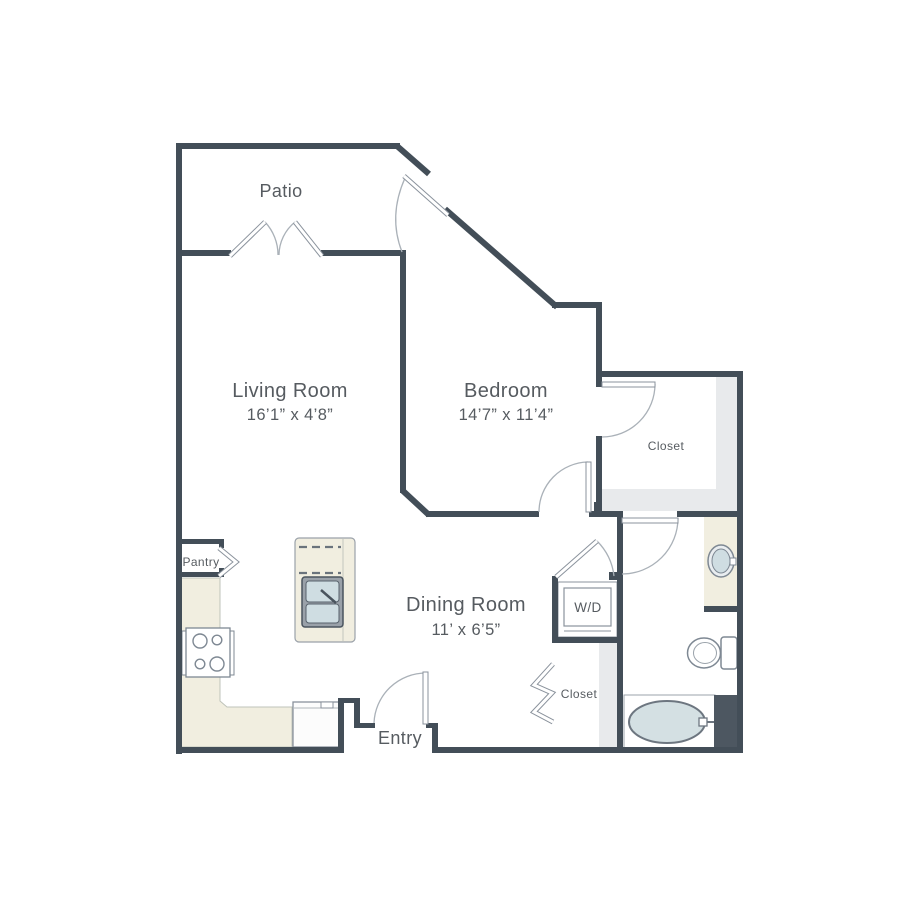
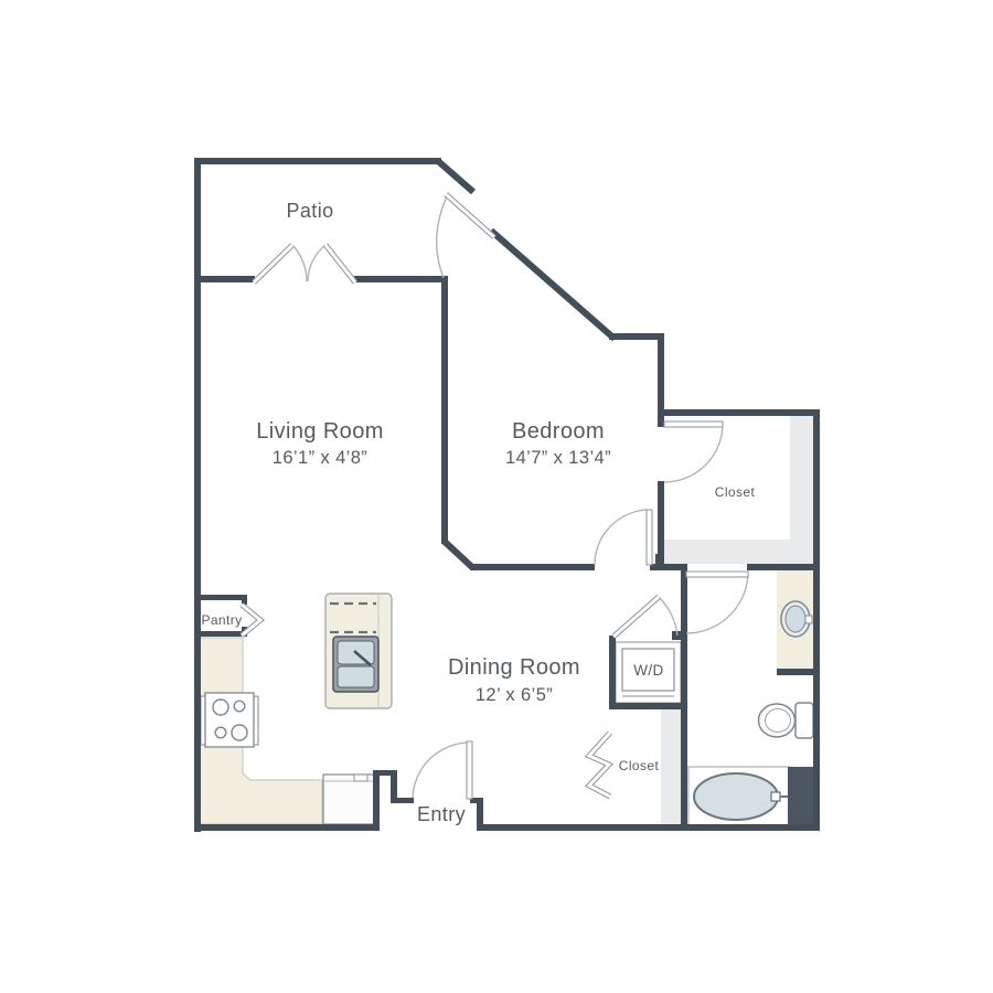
  Patio
  Living Room
  16’1” x 4’8”
  Bedroom
- 14’7” x 11’4”
+ 14’7” x 13’4”
  Dining Room
- 11’ x 6’5”
+ 12’ x 6’5”
  Closet
  Pantry
  W/D
  Closet
  Entry
